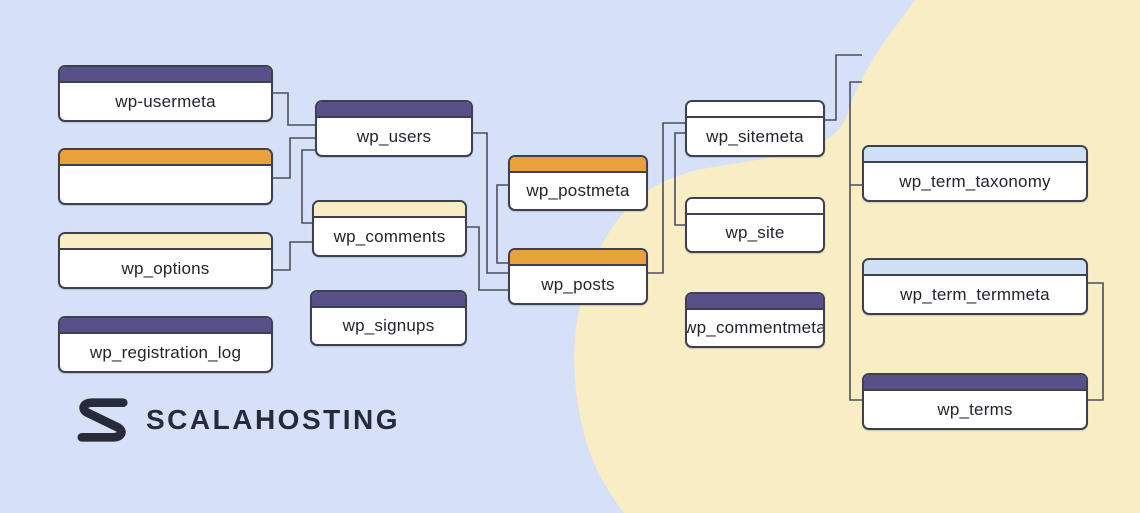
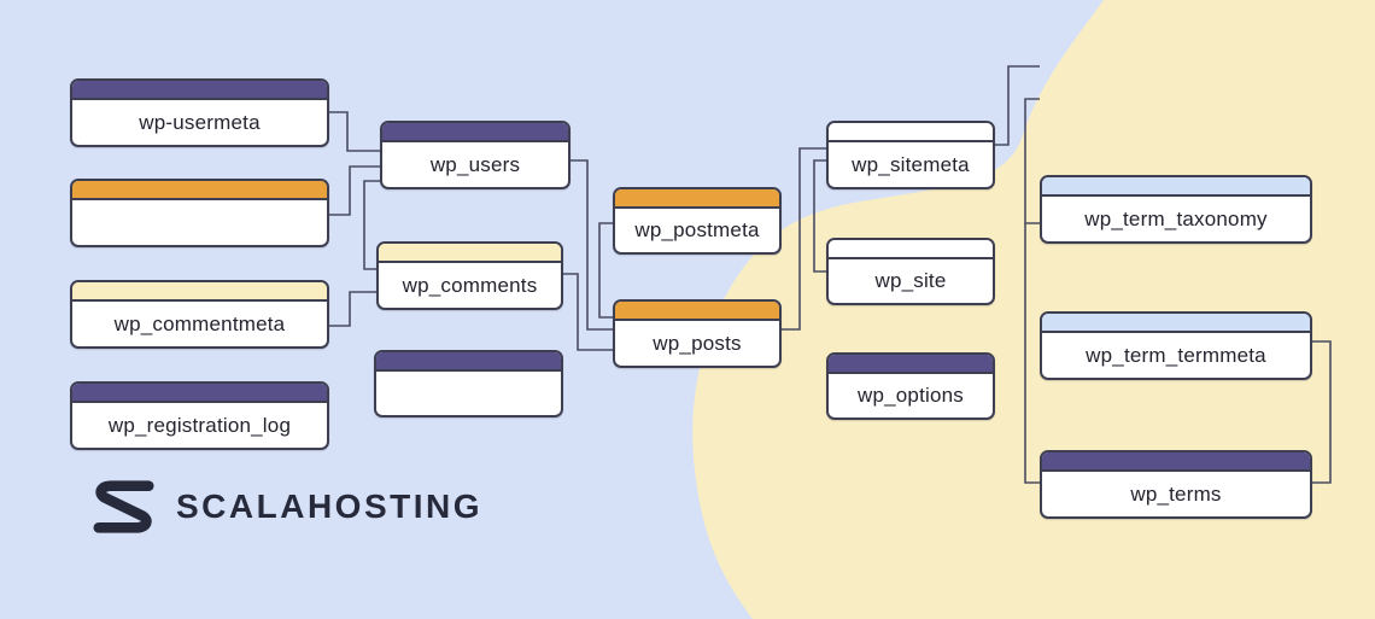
  wp-usermeta
- wp_options
+ wp_commentmeta
  wp_registration_log
  wp_users
  wp_comments
- wp_signups
  wp_postmeta
  wp_posts
  wp_sitemeta
  wp_site
- wp_commentmeta
+ wp_options
  wp_term_taxonomy
  wp_term_termmeta
  wp_terms
  SCALAHOSTING
